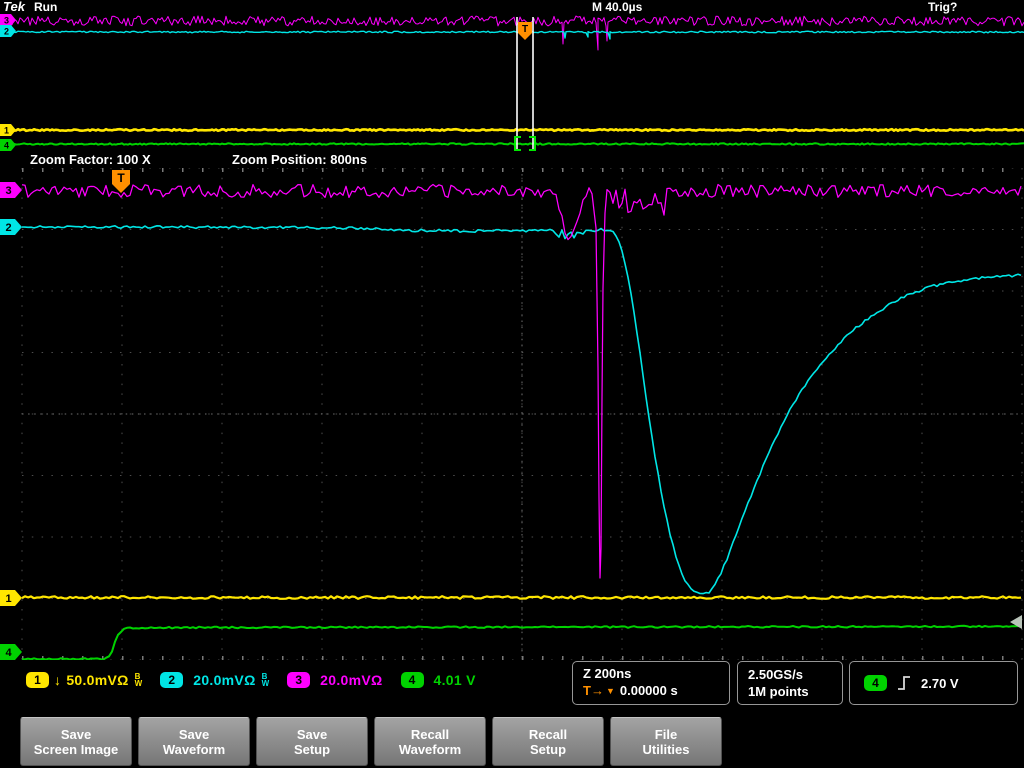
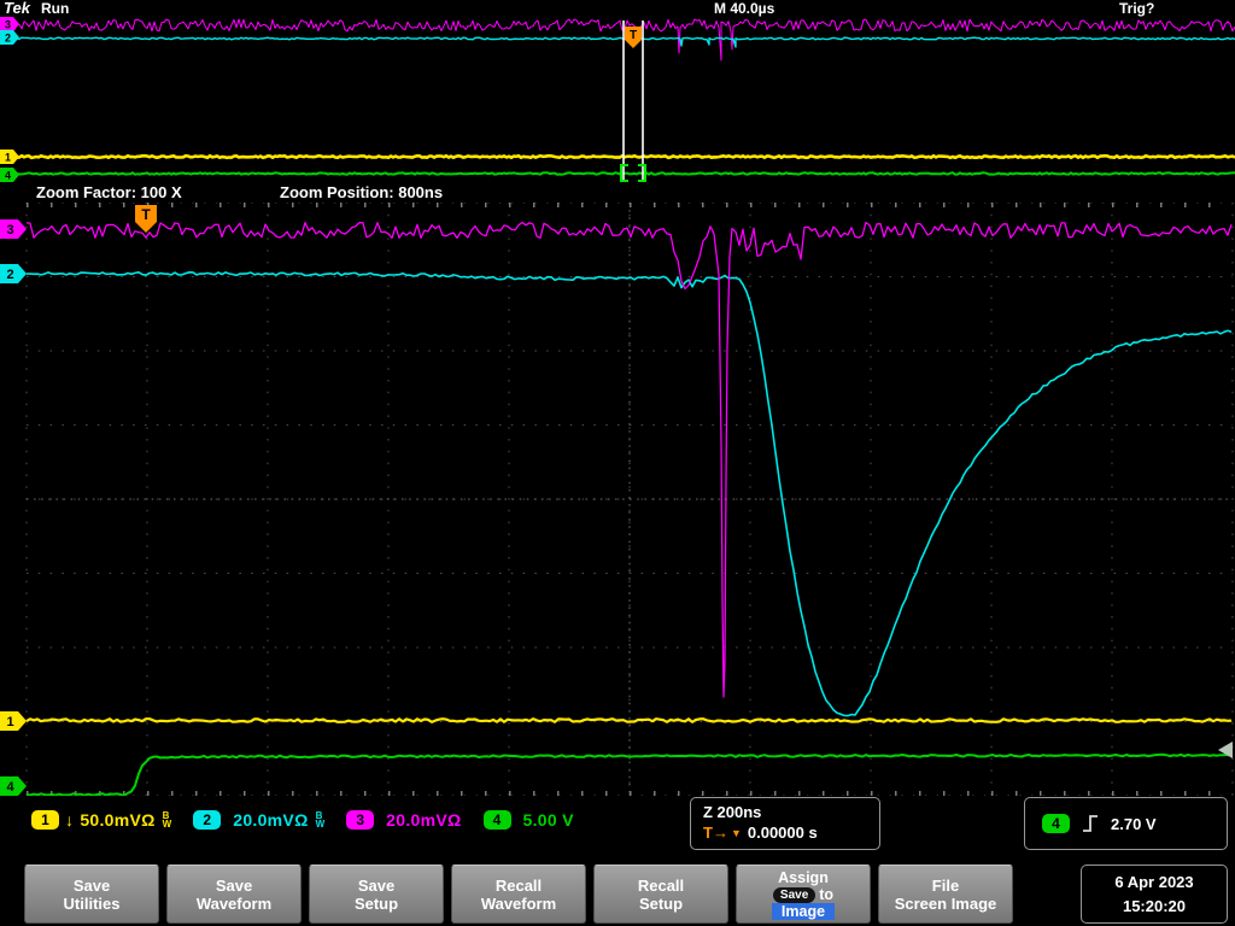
  Tek
  Run
  M 40.0µs
  Trig?
  T
  3
  2
  1
  4
  Zoom Factor: 100 X
  Zoom Position: 800ns
  3
  2
  1
  4
  T
  1
  ↓
  50.0mVΩ
  B
  W
  2
  20.0mVΩ
  B
  W
  3
  20.0mVΩ
  4
- 4.01 V
+ 5.00 V
  Z 200ns
  T→
  ▼
  0.00000 s
- 2.50GS/s
- 1M points
  4
  2.70 V
  Save
- Screen Image
+ Utilities
  Save
  Waveform
  Save
  Setup
  Recall
  Waveform
  Recall
  Setup
+ Assign
+ Save to
+ Image
  File
- Utilities
+ Screen Image
+ 6 Apr 2023
+ 15:20:20
